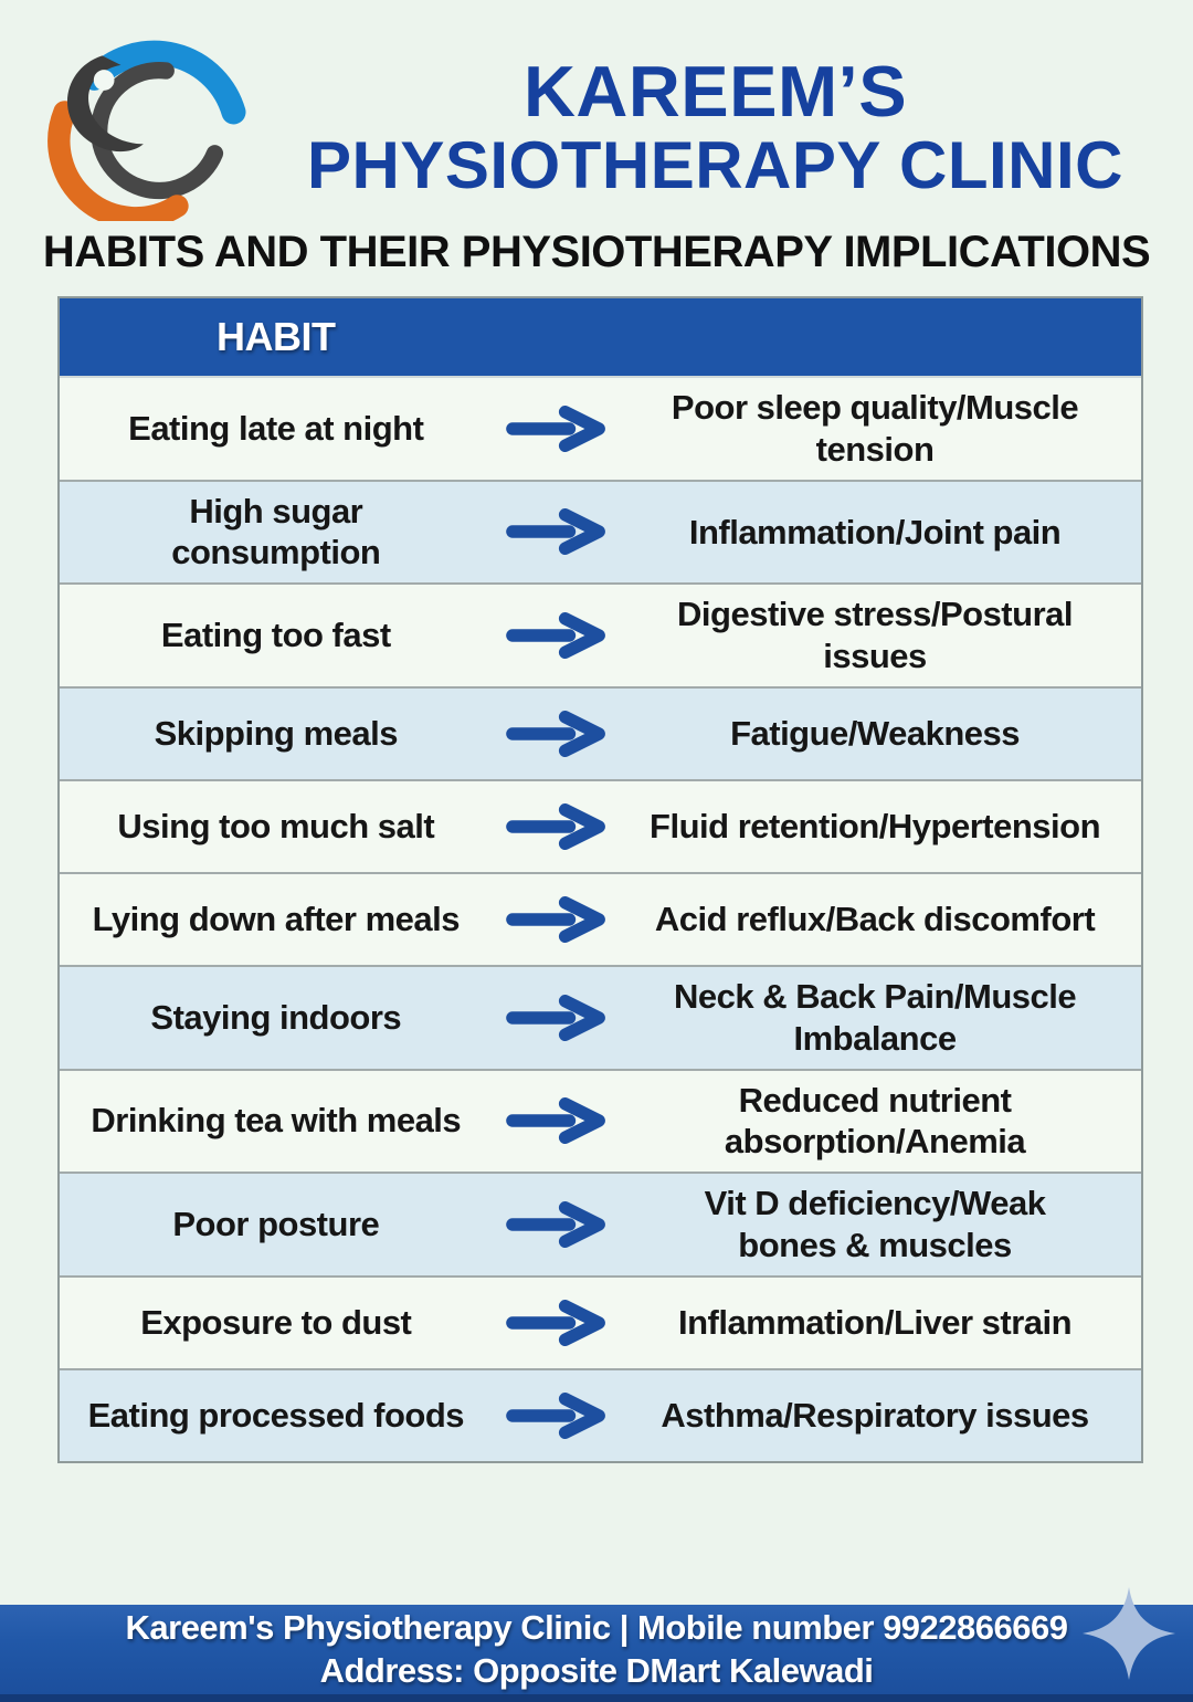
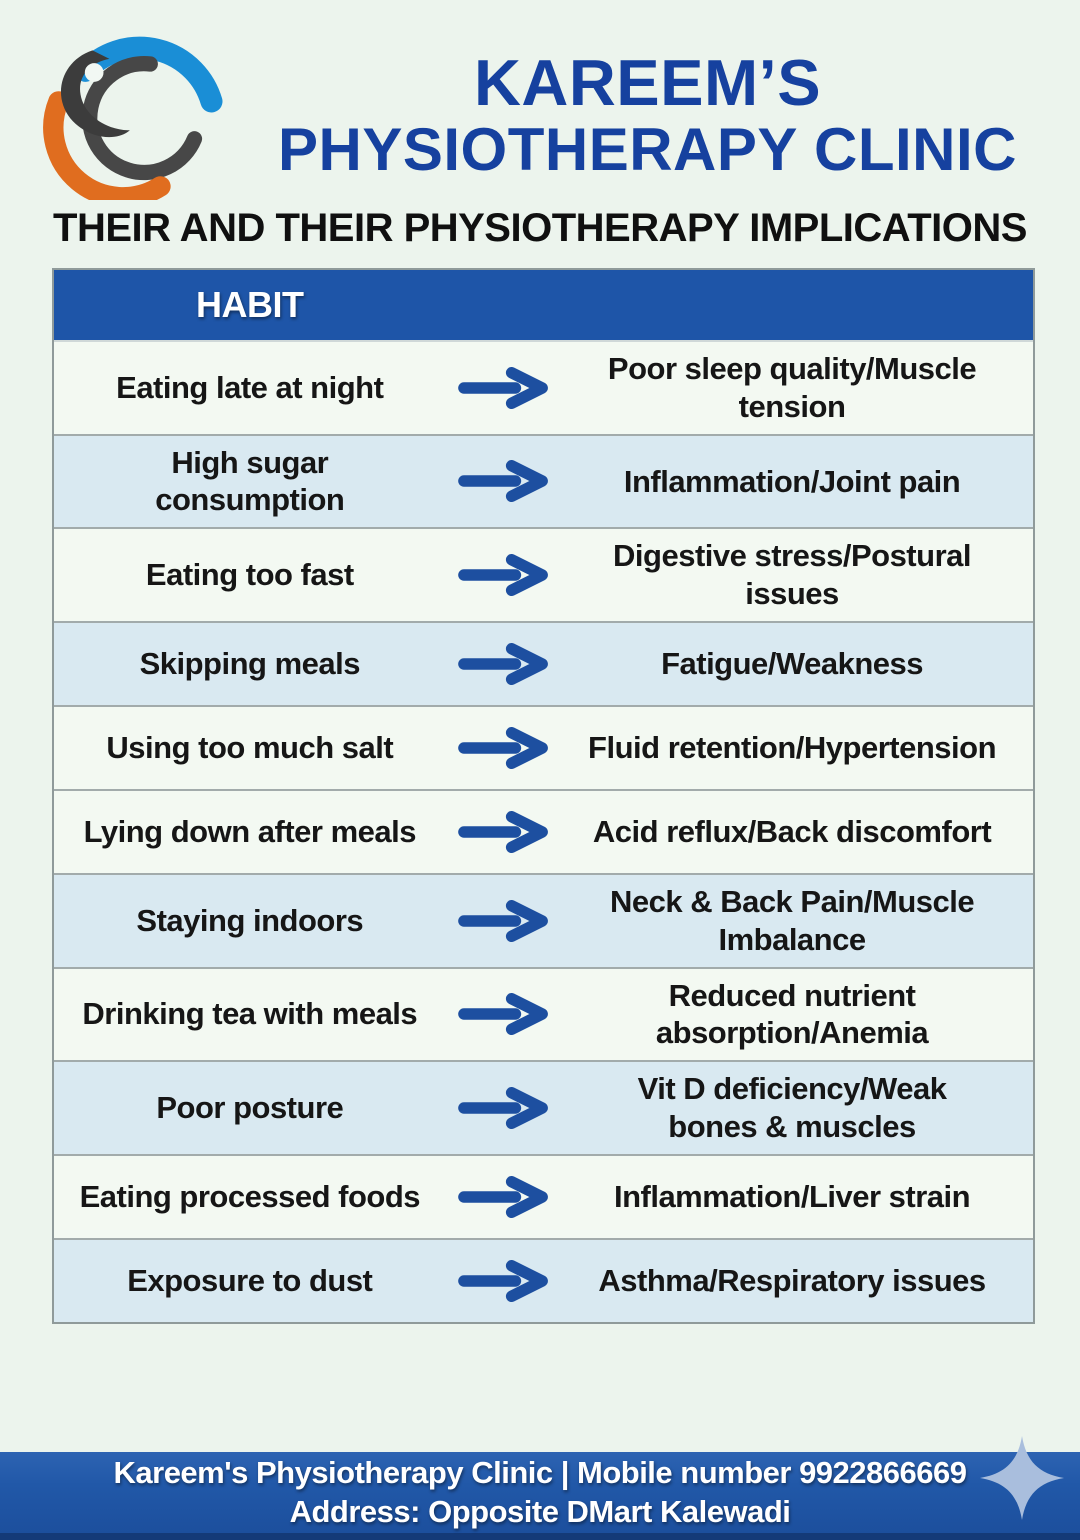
  KAREEM’S
  PHYSIOTHERAPY CLINIC
- HABITS AND THEIR PHYSIOTHERAPY IMPLICATIONS
+ THEIR AND THEIR PHYSIOTHERAPY IMPLICATIONS
  HABIT
  Eating late at night
  Poor sleep quality/Muscle
  tension
  High sugar
  consumption
  Inflammation/Joint pain
  Eating too fast
  Digestive stress/Postural
  issues
  Skipping meals
  Fatigue/Weakness
  Using too much salt
  Fluid retention/Hypertension
  Lying down after meals
  Acid reflux/Back discomfort
  Staying indoors
  Neck & Back Pain/Muscle
  Imbalance
  Drinking tea with meals
  Reduced nutrient
  absorption/Anemia
  Poor posture
  Vit D deficiency/Weak
  bones & muscles
- Exposure to dust
+ Eating processed foods
  Inflammation/Liver strain
- Eating processed foods
+ Exposure to dust
  Asthma/Respiratory issues
  Kareem's Physiotherapy Clinic | Mobile number 9922866669
  Address: Opposite DMart Kalewadi
